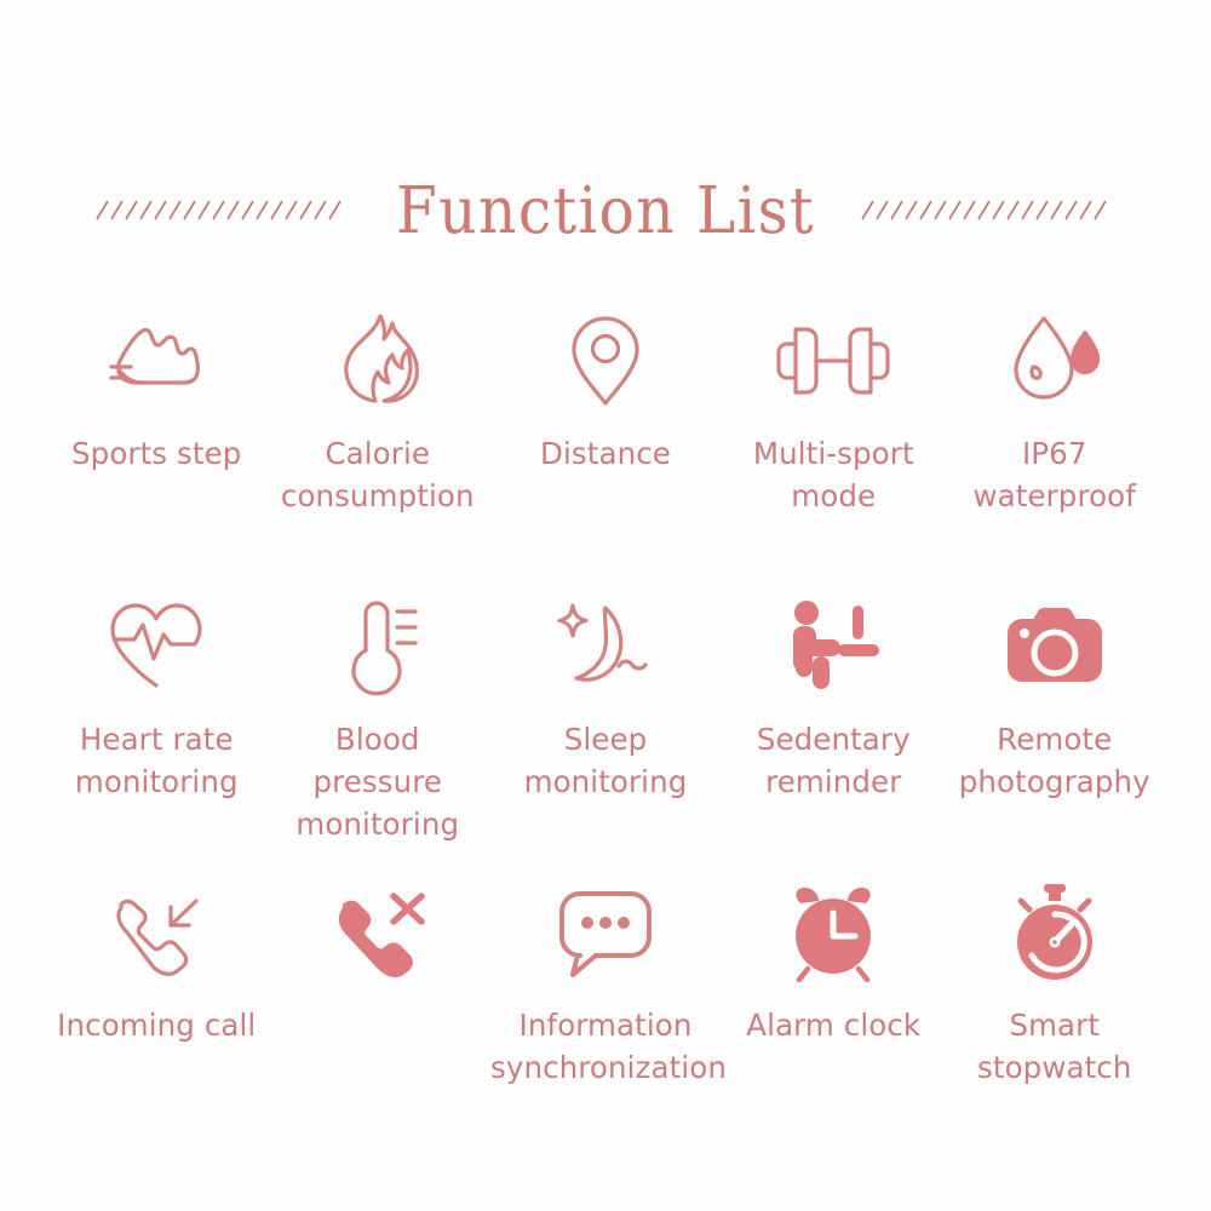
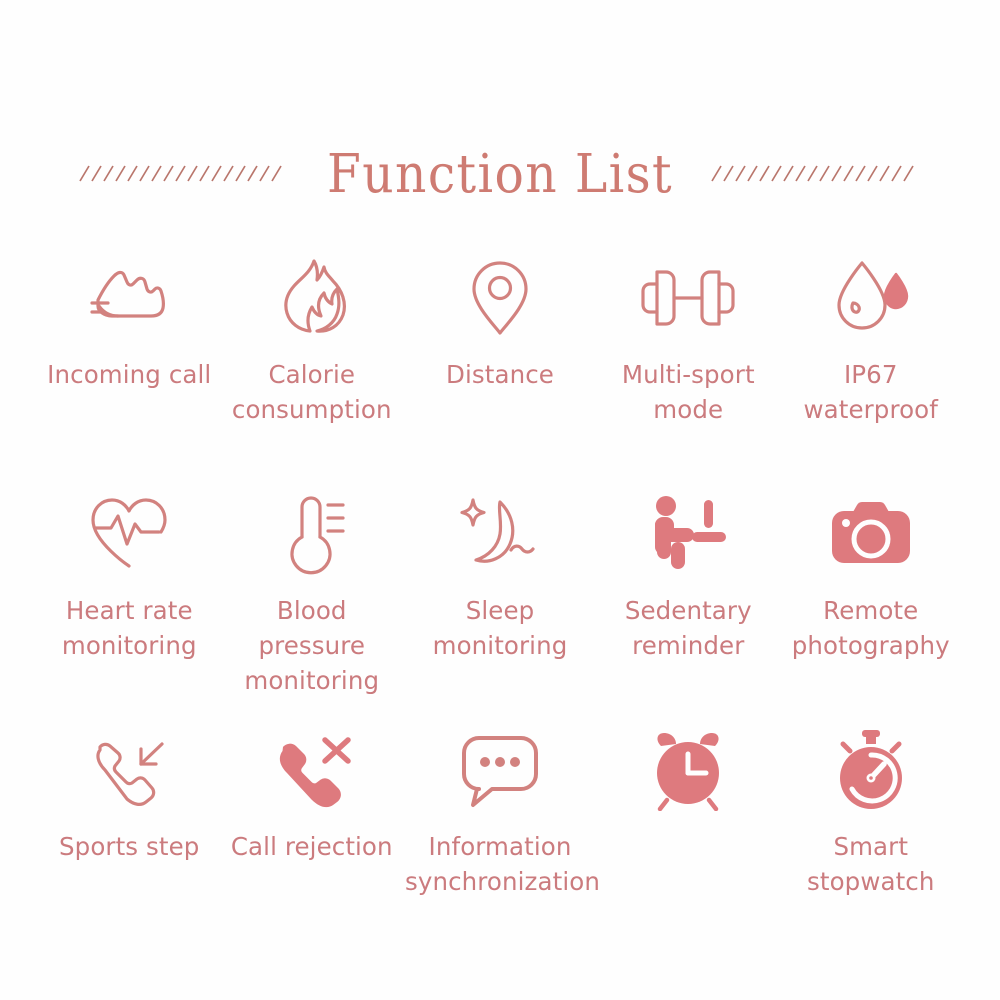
  Function List
- Sports step
+ Incoming call
  Calorie
  consumption
  Distance
  Multi-sport
  mode
  IP67
  waterproof
  Heart rate
  monitoring
  Blood pressure
  monitoring
  Sleep
  monitoring
  Sedentary
  reminder
  Remote
  photography
- Incoming call
+ Sports step
+ Call rejection
  Information
  synchronization
- Alarm clock
  Smart
  stopwatch
